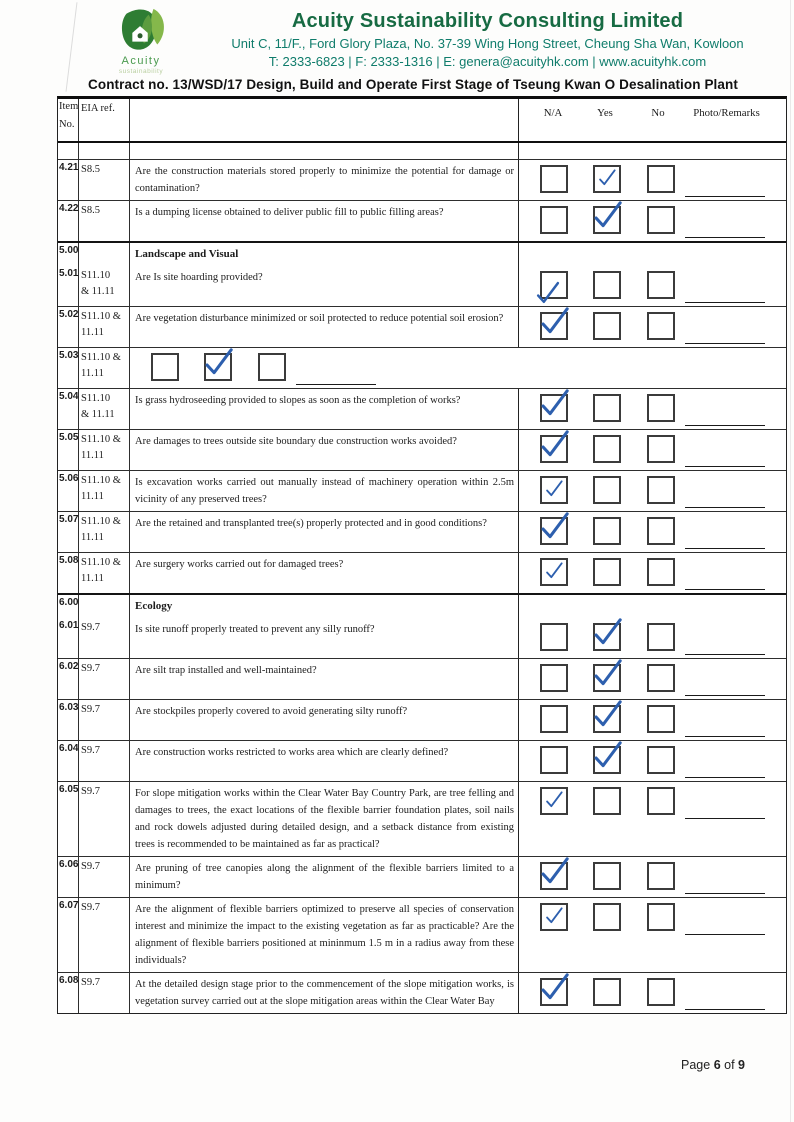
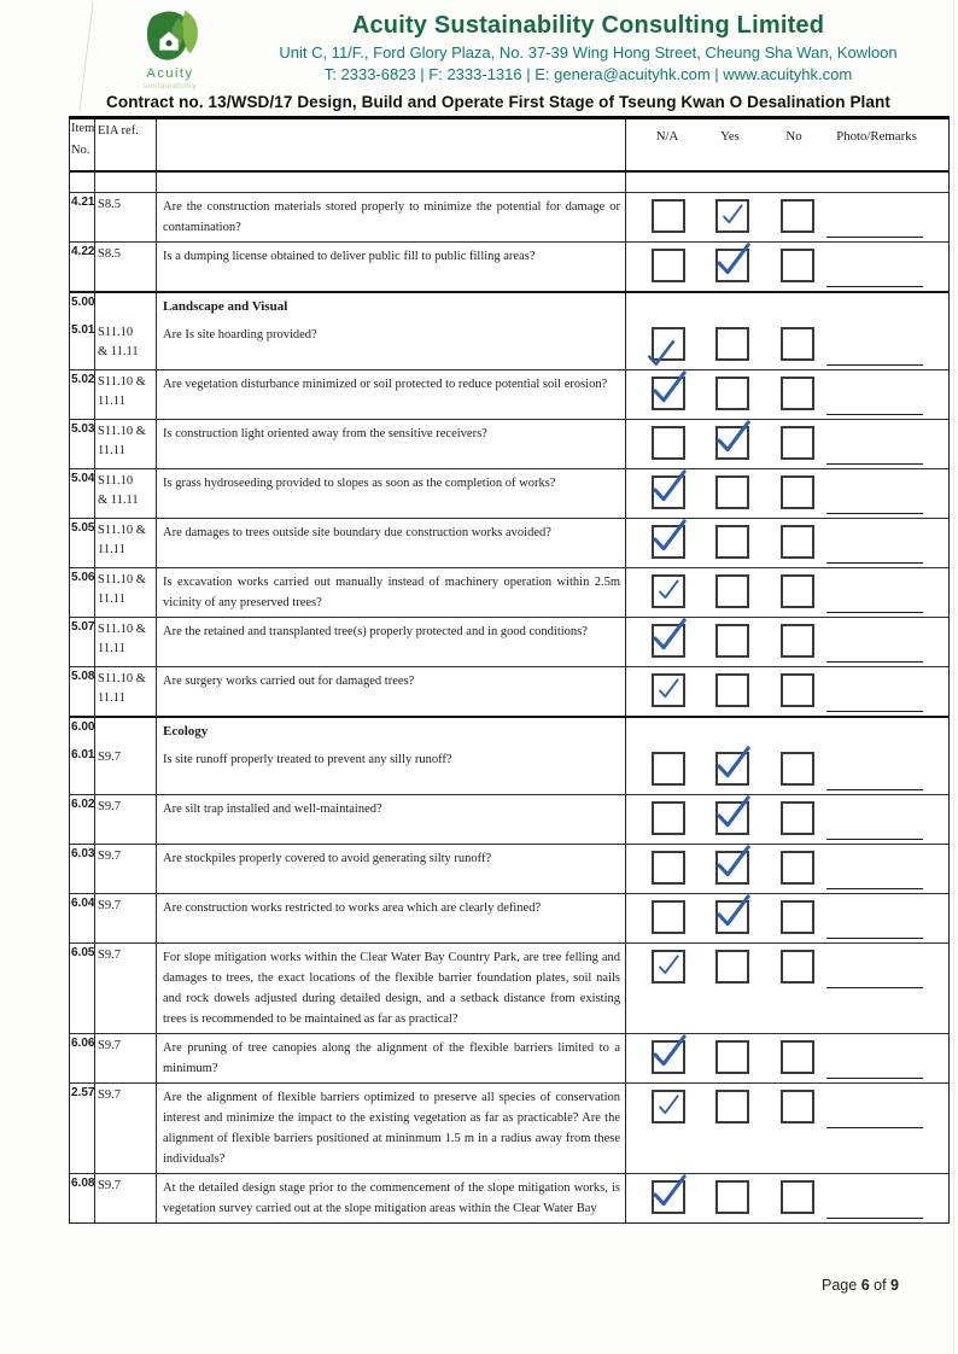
  Acuity
  Acuity Sustainability Consulting Limited
  Unit C, 11/F., Ford Glory Plaza, No. 37-39 Wing Hong Street, Cheung Sha Wan, Kowloon
  T: 2333-6823 | F: 2333-1316 | E: genera@acuityhk.com | www.acuityhk.com
  Contract no. 13/WSD/17 Design, Build and Operate First Stage of Tseung Kwan O Desalination Plant
  Item
  No.
  EIA ref.
  N/A
  Yes
  No
  Photo/Remarks
  4.21
  S8.5
  Are the construction materials stored properly to minimize the potential for damage or contamination?
  4.22
  S8.5
  Is a dumping license obtained to deliver public fill to public filling areas?
  5.00
  Landscape and Visual
  5.01
  S11.10
  & 11.11
  Are Is site hoarding provided?
  5.02
  S11.10 &
  11.11
  Are vegetation disturbance minimized or soil protected to reduce potential soil erosion?
  5.03
  S11.10 &
  11.11
+ Is construction light oriented away from the sensitive receivers?
  5.04
  S11.10
  & 11.11
  Is grass hydroseeding provided to slopes as soon as the completion of works?
  5.05
  S11.10 &
  11.11
  Are damages to trees outside site boundary due construction works avoided?
  5.06
  S11.10 &
  11.11
  Is excavation works carried out manually instead of machinery operation within 2.5m vicinity of any preserved trees?
  5.07
  S11.10 &
  11.11
  Are the retained and transplanted tree(s) properly protected and in good conditions?
  5.08
  S11.10 &
  11.11
  Are surgery works carried out for damaged trees?
  6.00
  Ecology
  6.01
  S9.7
  Is site runoff properly treated to prevent any silly runoff?
  6.02
  S9.7
  Are silt trap installed and well-maintained?
  6.03
  S9.7
  Are stockpiles properly covered to avoid generating silty runoff?
  6.04
  S9.7
  Are construction works restricted to works area which are clearly defined?
  6.05
  S9.7
  For slope mitigation works within the Clear Water Bay Country Park, are tree felling and damages to trees, the exact locations of the flexible barrier foundation plates, soil nails and rock dowels adjusted during detailed design, and a setback distance from existing trees is recommended to be maintained as far as practical?
  6.06
  S9.7
  Are pruning of tree canopies along the alignment of the flexible barriers limited to a minimum?
- 6.07
+ 2.57
  S9.7
  Are the alignment of flexible barriers optimized to preserve all species of conservation interest and minimize the impact to the existing vegetation as far as practicable? Are the alignment of flexible barriers positioned at mininmum 1.5 m in a radius away from these individuals?
  6.08
  S9.7
  At the detailed design stage prior to the commencement of the slope mitigation works, is vegetation survey carried out at the slope mitigation areas within the Clear Water Bay
  Page 6 of 9
